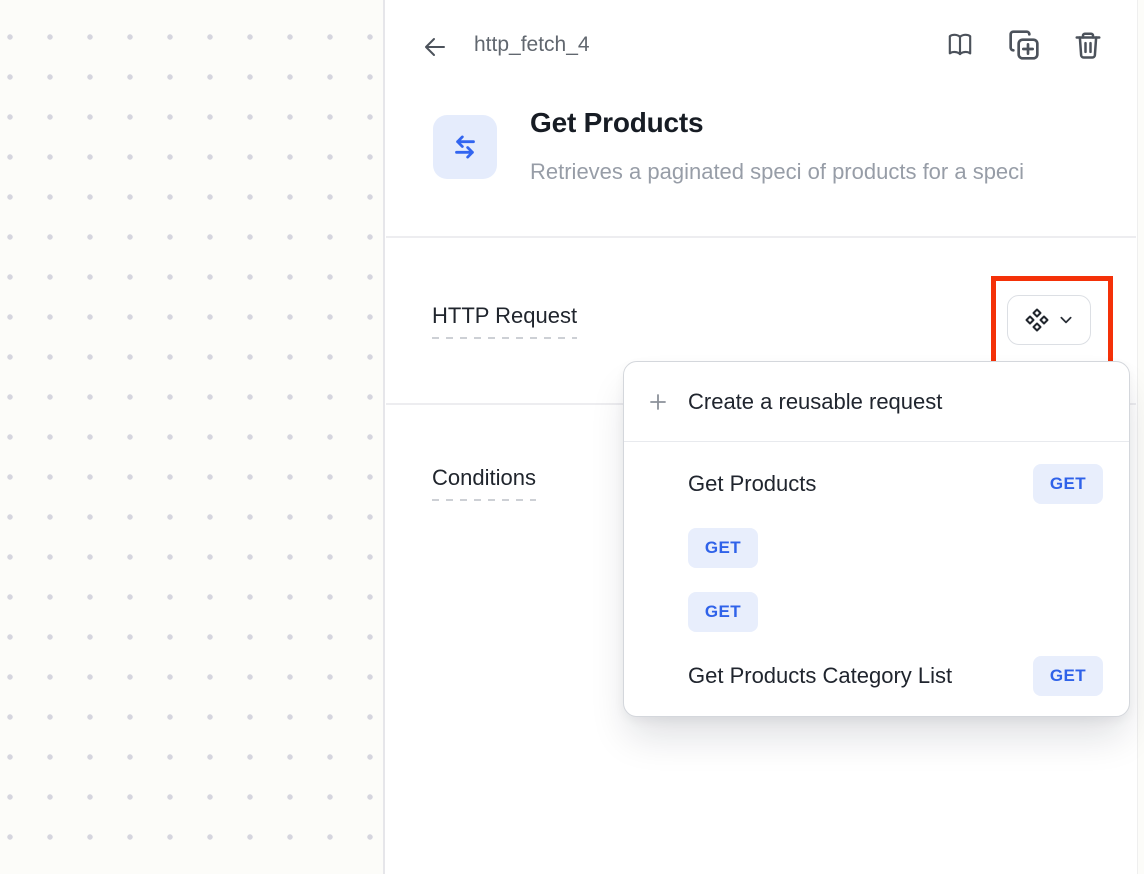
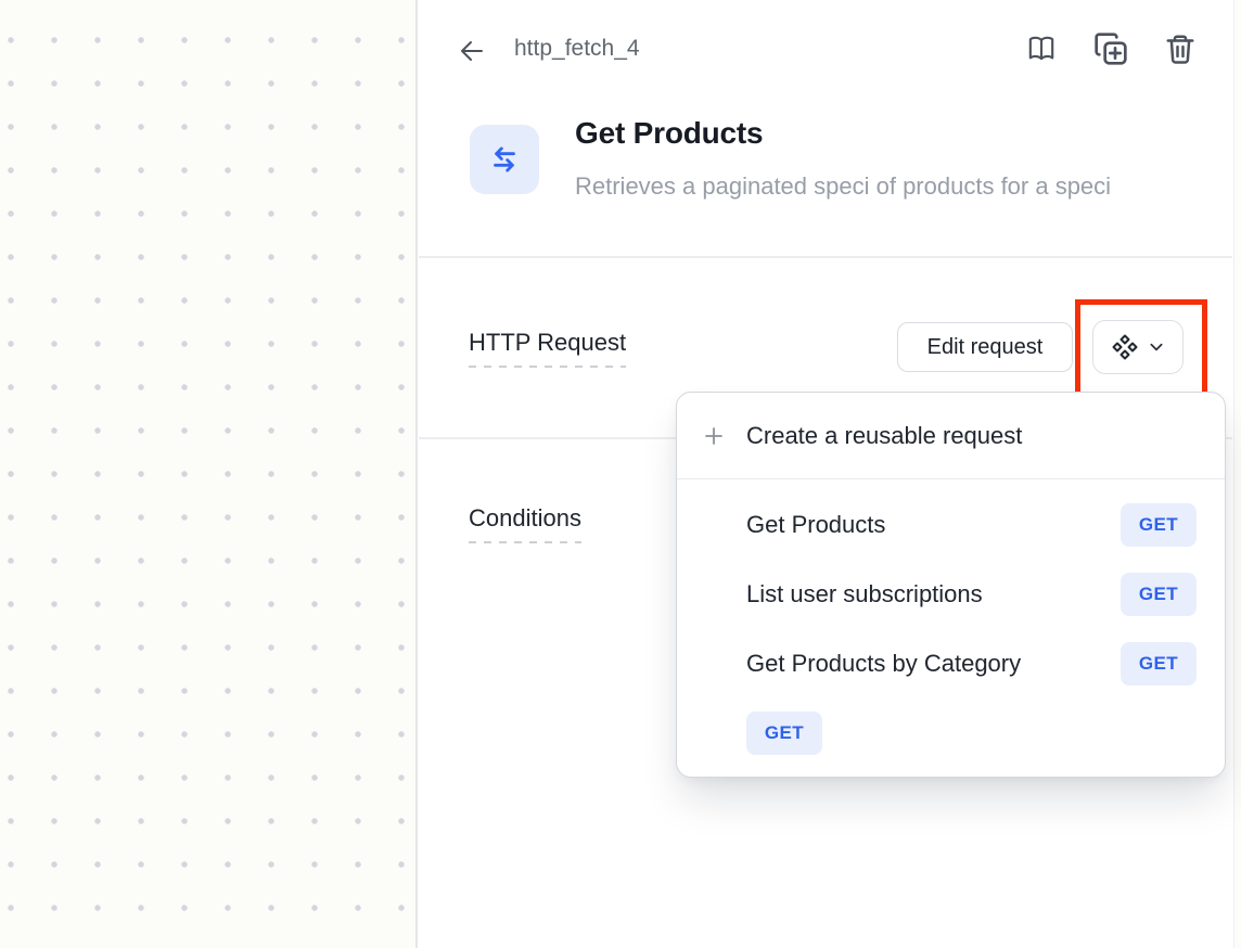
  http_fetch_4
  Get Products
  Retrieves a paginated speci of products for a speci
  HTTP Request
+ Edit request
  Conditions
  Create a reusable request
  Get Products
  GET
+ List user subscriptions
  GET
+ Get Products by Category
  GET
- Get Products Category List
  GET
